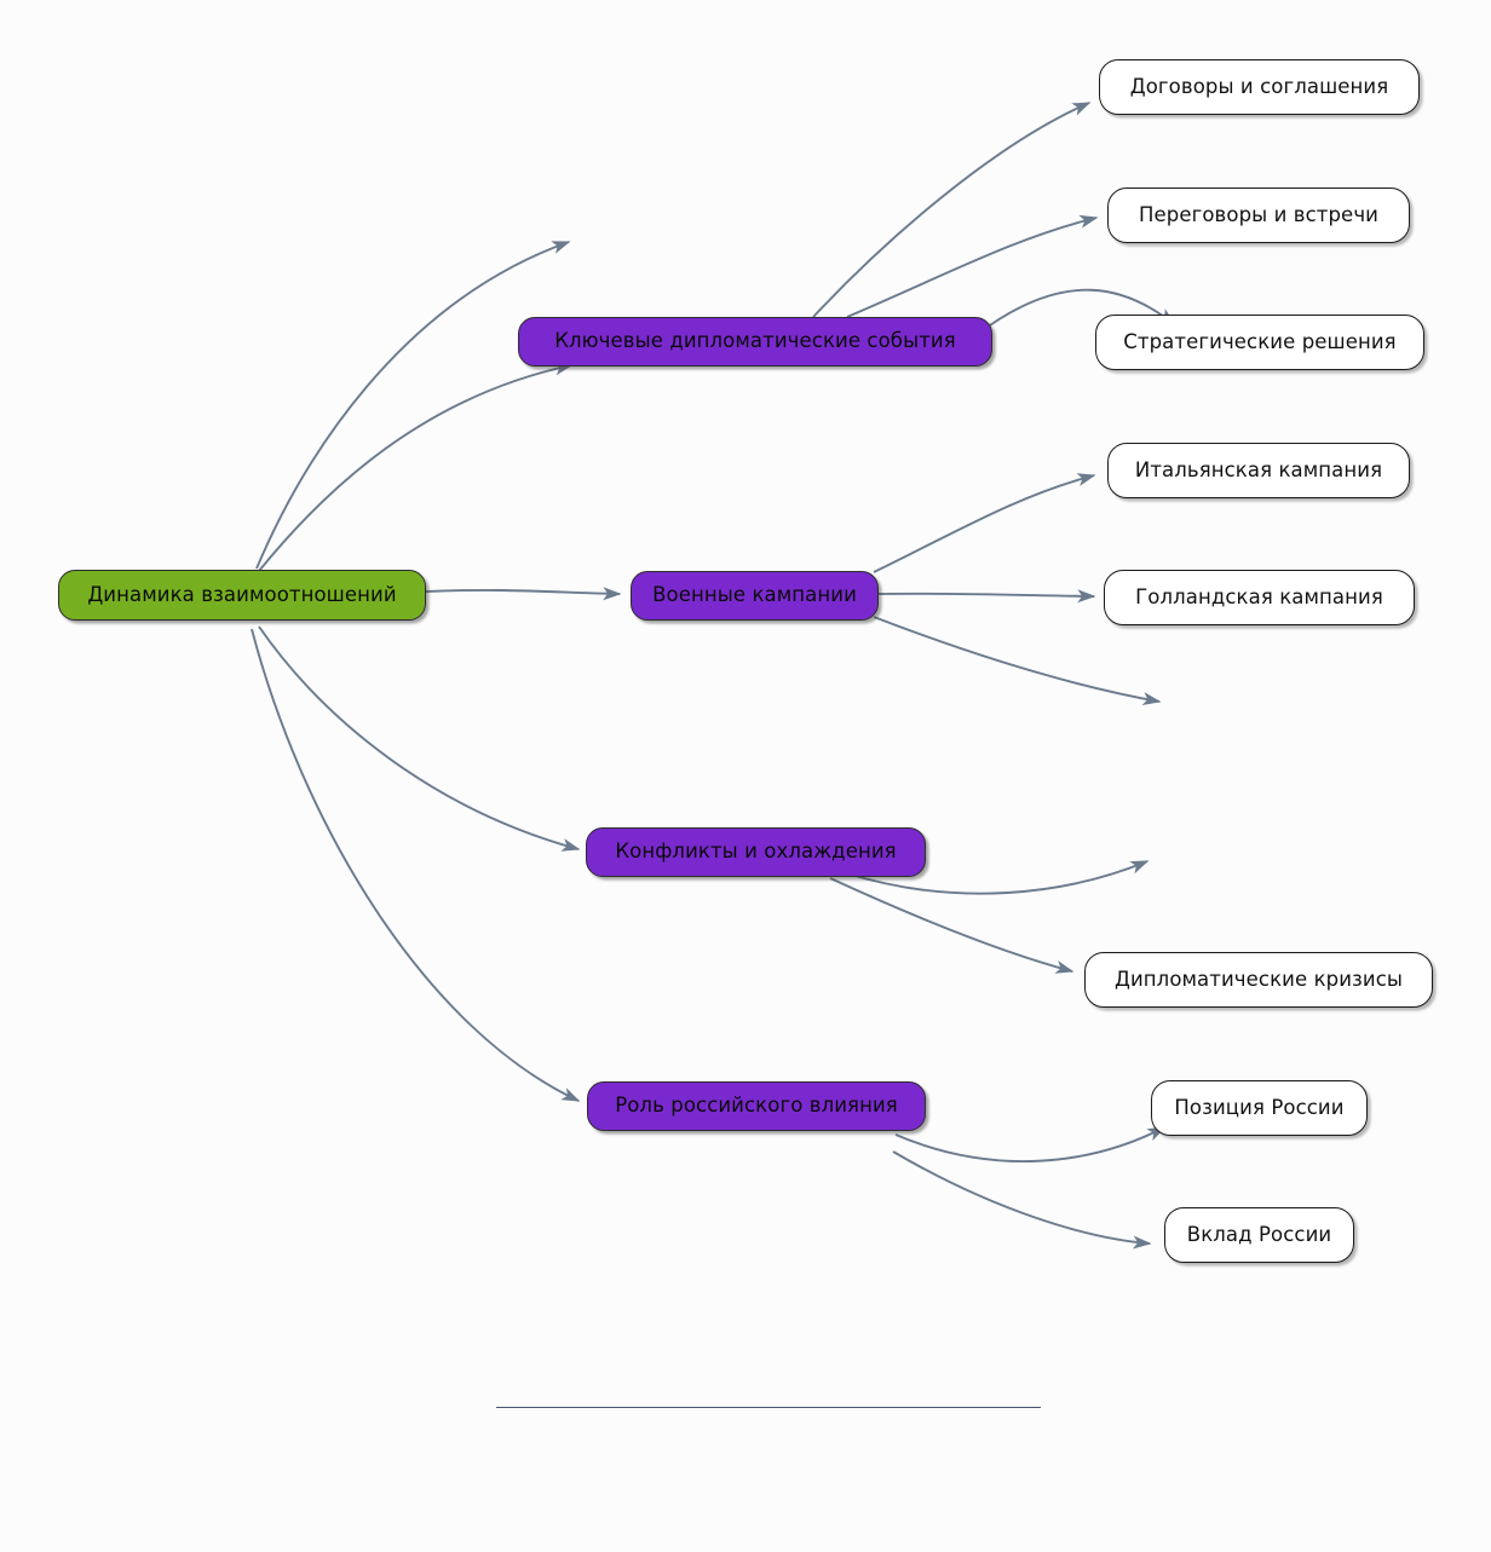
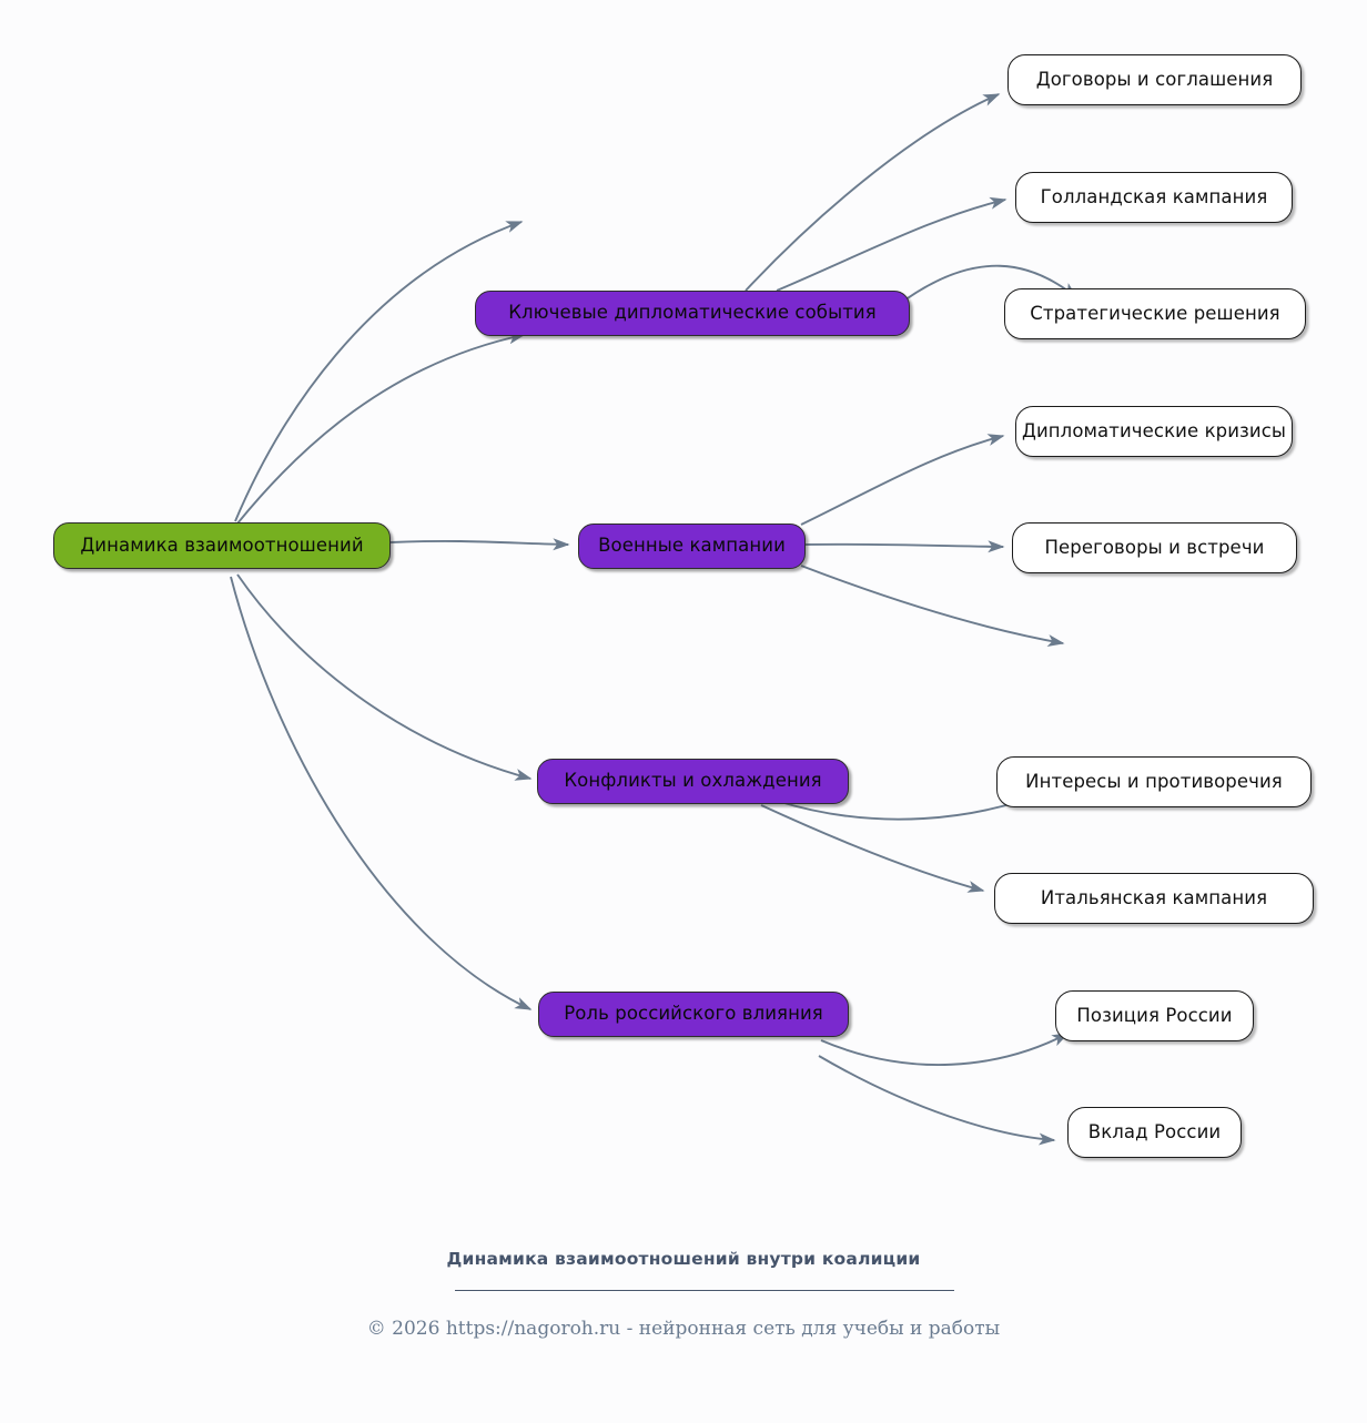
  Динамика взаимоотношений
  Ключевые дипломатические события
  Военные кампании
  Конфликты и охлаждения
  Роль российского влияния
  Договоры и соглашения
- Переговоры и встречи
+ Голландская кампания
  Стратегические решения
- Итальянская кампания
+ Дипломатические кризисы
- Голландская кампания
+ Переговоры и встречи
+ Интересы и противоречия
- Дипломатические кризисы
+ Итальянская кампания
  Позиция России
  Вклад России
+ Динамика взаимоотношений внутри коалиции
+ © 2026 https://nagoroh.ru - нейронная сеть для учебы и работы
